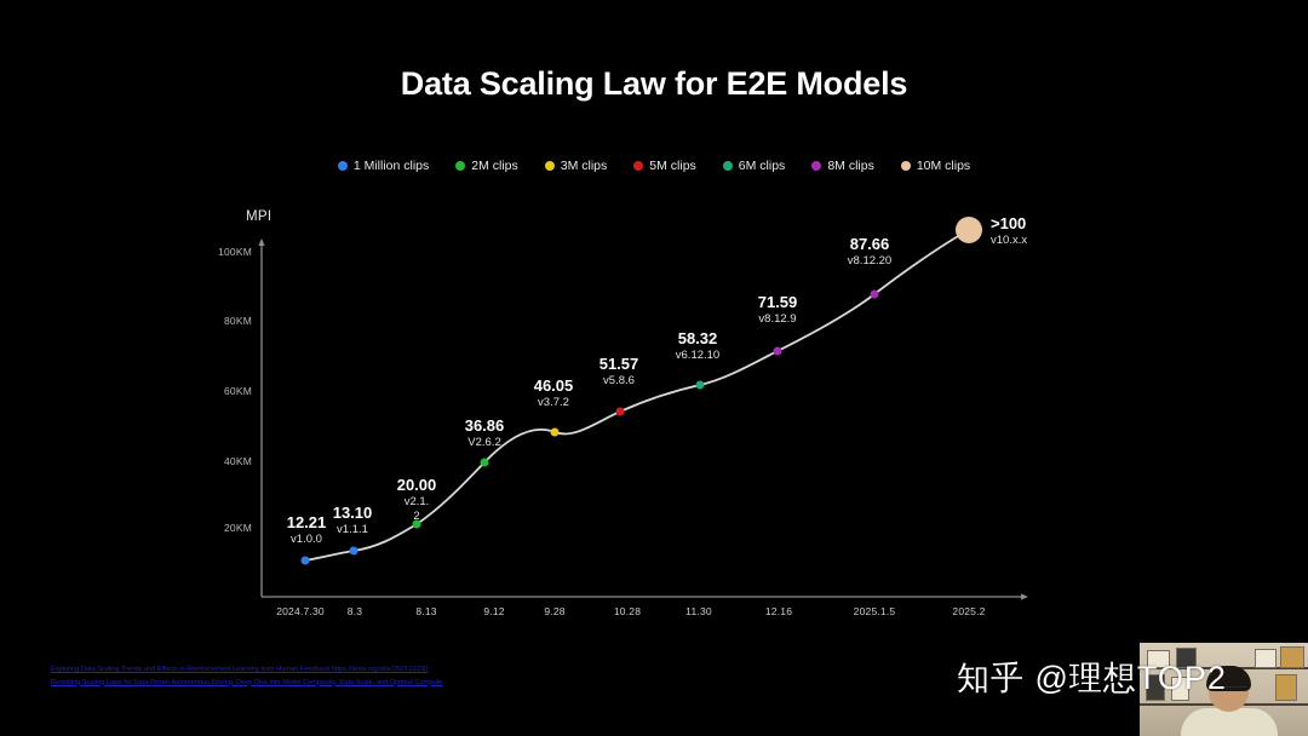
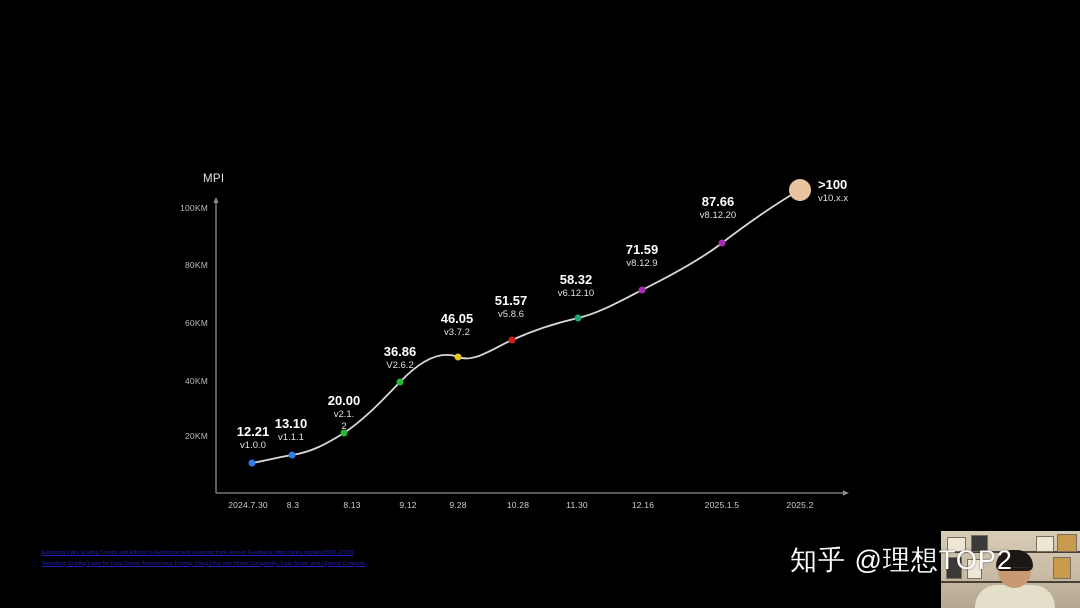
- Data Scaling Law for E2E Models
- 1 Million clips
- 2M clips
- 3M clips
- 5M clips
- 6M clips
- 8M clips
- 10M clips
  MPI
  100KM
  80KM
  60KM
  40KM
  20KM
  2024.7.30
  8.3
  8.13
  9.12
  9.28
  10.28
  11.30
  12.16
  2025.1.5
  2025.2
  12.21
  v1.0.0
  13.10
  v1.1.1
  20.00
  v2.1.
  2
  36.86
  V2.6.2
  46.05
  v3.7.2
  51.57
  v5.8.6
  58.32
  v6.12.10
  71.59
  v8.12.9
  87.66
  v8.12.20
  >100
  v10.x.x
  知乎 @理想TOP2
